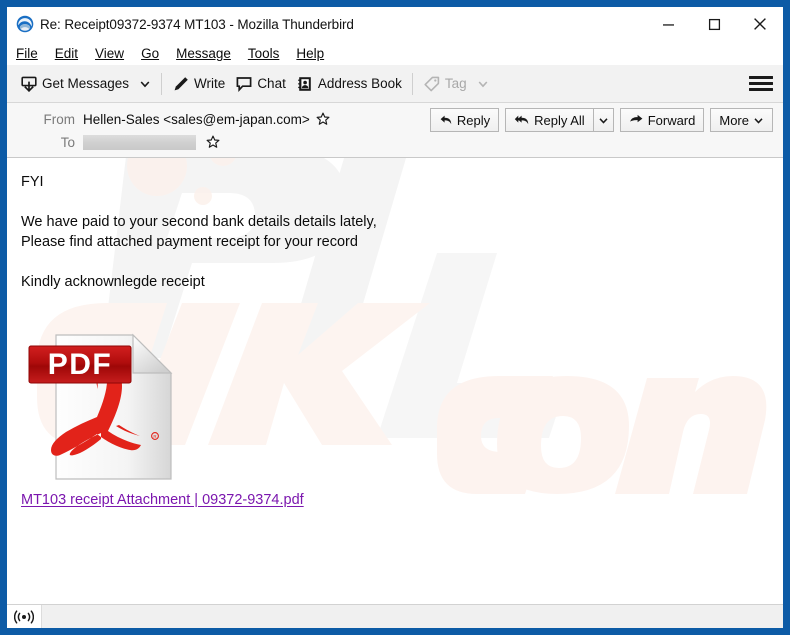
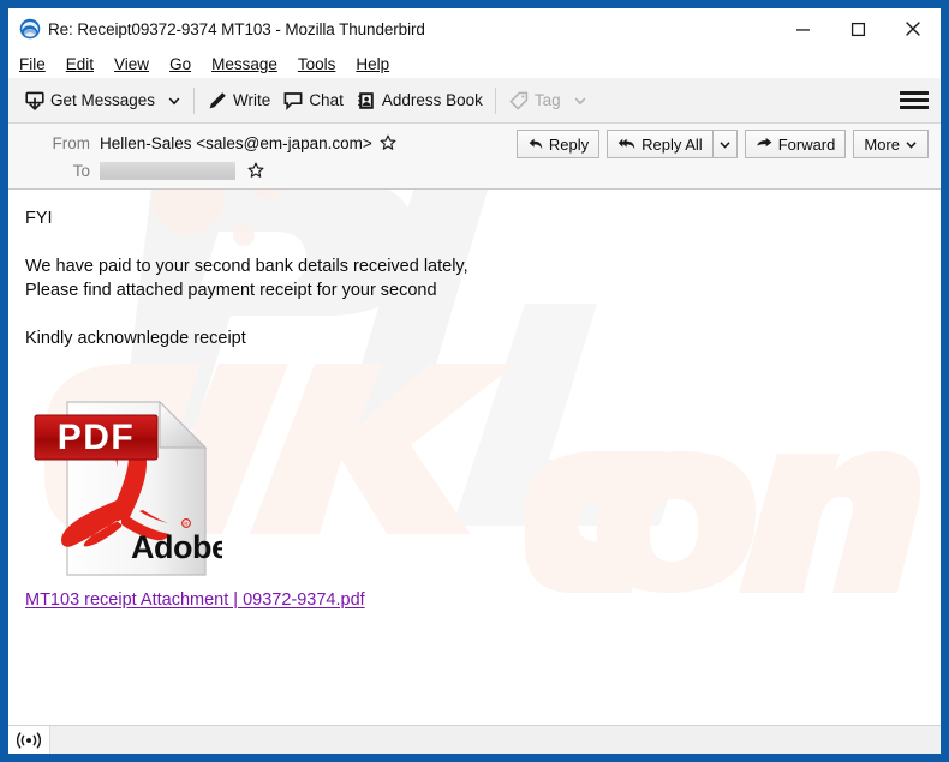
  Re: Receipt09372-9374 MT103 - Mozilla Thunderbird
  File
  Edit
  View
  Go
  Message
  Tools
  Help
  Get Messages
  Write
  Chat
  Address Book
  Tag
  From
  Hellen-Sales <sales@em-japan.com>
  Reply
  Reply All
  Forward
  More
  To
  FYI
- We have paid to your second bank details details lately,
+ We have paid to your second bank details received lately,
- Please find attached payment receipt for your record
+ Please find attached payment receipt for your second
  Kindly acknownlegde receipt
+ Adobe
  PDF
  MT103 receipt Attachment | 09372-9374.pdf
